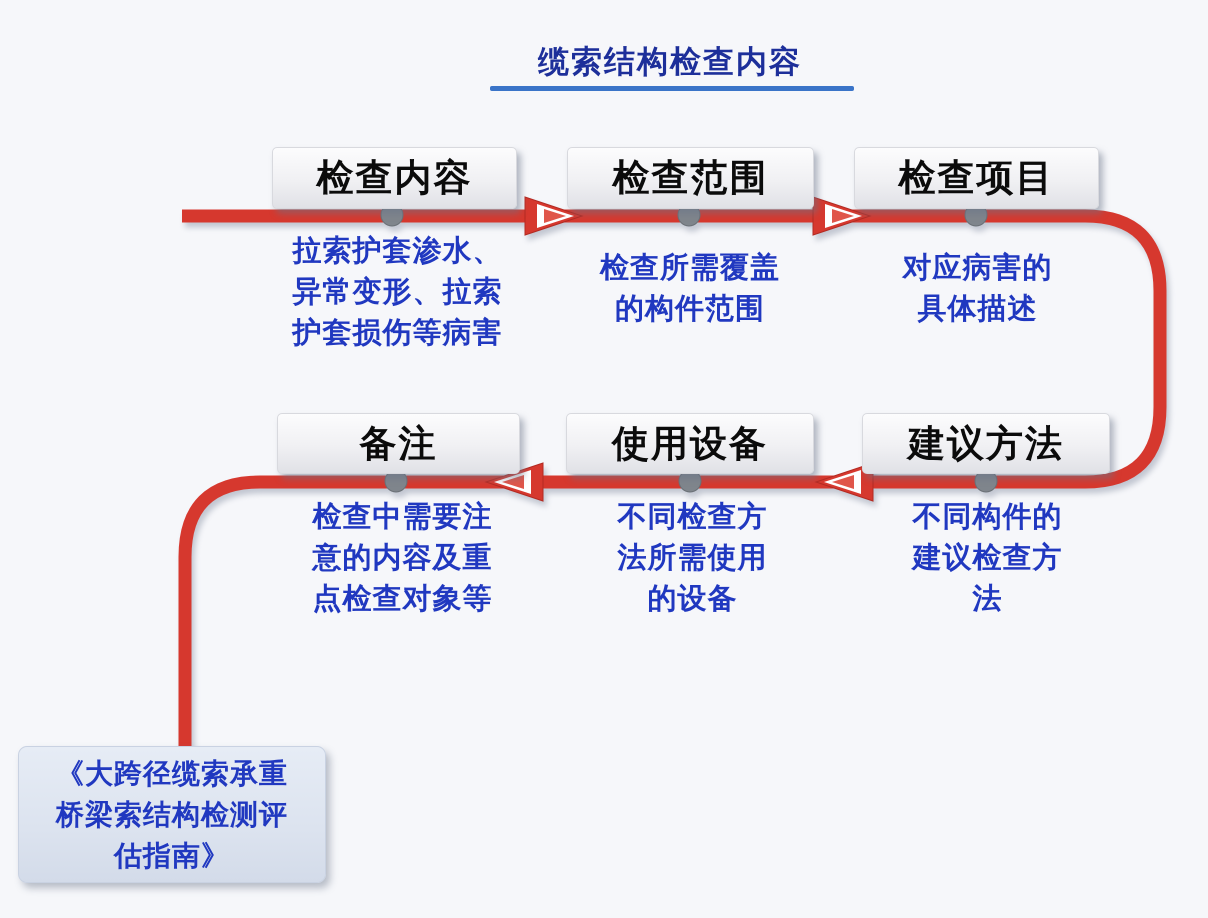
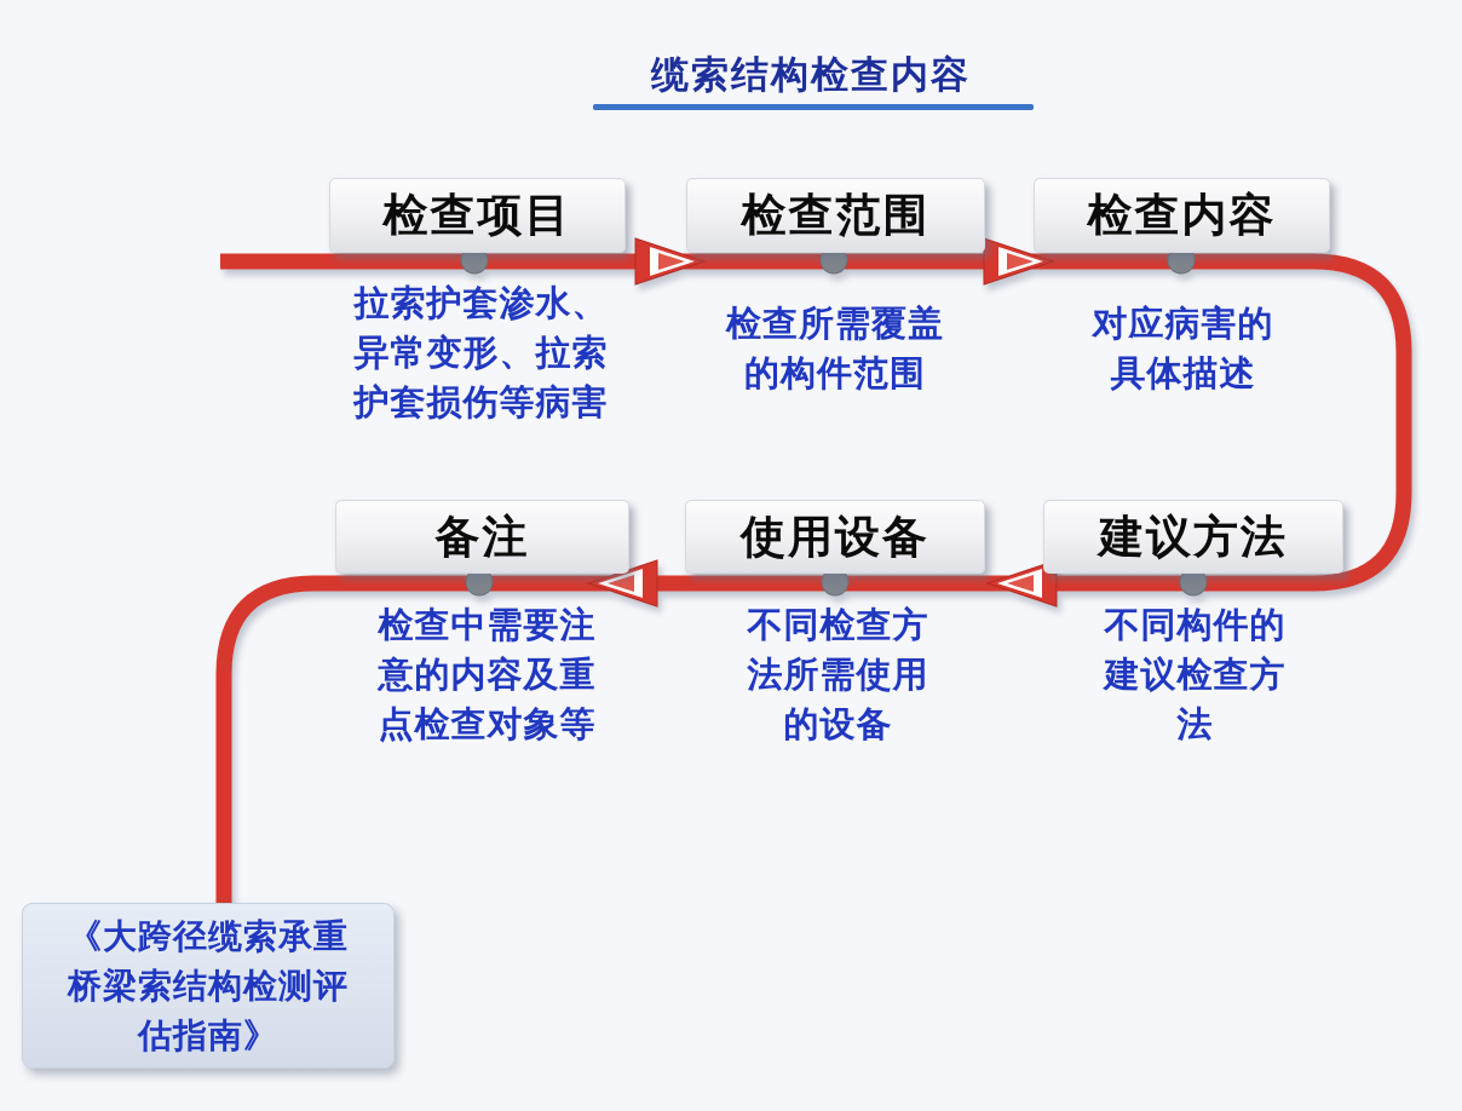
  缆索结构检查内容
- 检查内容
+ 检查项目
  检查范围
- 检查项目
+ 检查内容
  拉索护套渗水、
  异常变形、拉索
  护套损伤等病害
  检查所需覆盖
  的构件范围
  对应病害的
  具体描述
  备注
  使用设备
  建议方法
  检查中需要注
  意的内容及重
  点检查对象等
  不同检查方
  法所需使用
  的设备
  不同构件的
  建议检查方
  法
  《大跨径缆索承重
  桥梁索结构检测评
  估指南》
